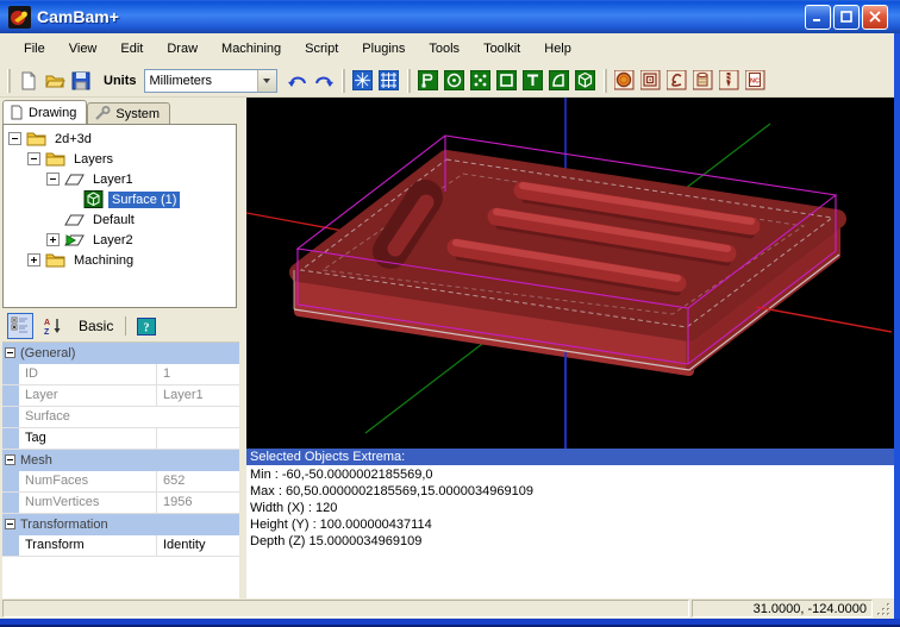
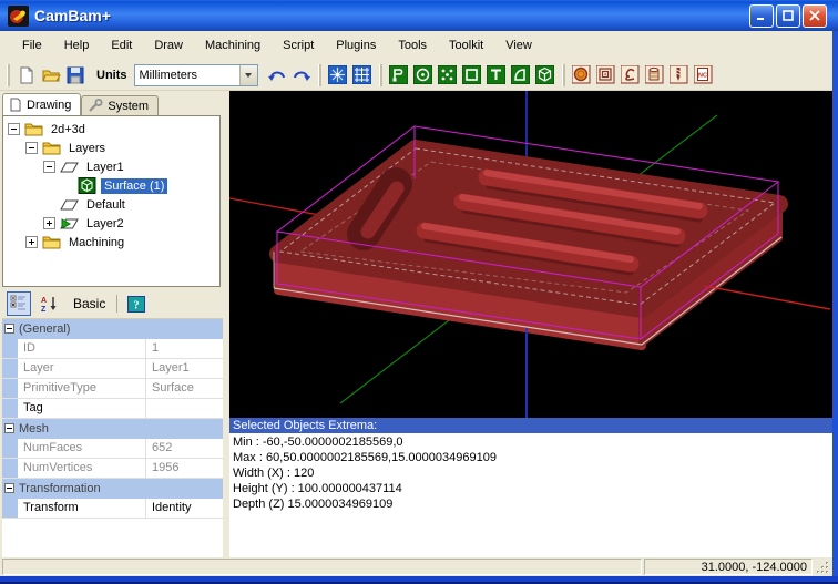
  CamBam+
  File
- View
+ Help
  Edit
  Draw
  Machining
  Script
  Plugins
  Tools
  Toolkit
- Help
+ View
  Units
  Millimeters
  Drawing
  System
  2d+3d
  Layers
  Layer1
  Surface (1)
  Default
  Layer2
  Machining
  Basic
  ?
  (General)
  ID
  1
  Layer
  Layer1
+ PrimitiveType
  Surface
  Tag
  Mesh
  NumFaces
  652
  NumVertices
  1956
  Transformation
  Transform
  Identity
  Selected Objects Extrema:
  Min : -60,-50.0000002185569,0
  Max : 60,50.0000002185569,15.0000034969109
  Width (X) : 120
  Height (Y) : 100.000000437114
  Depth (Z) 15.0000034969109
  31.0000, -124.0000
